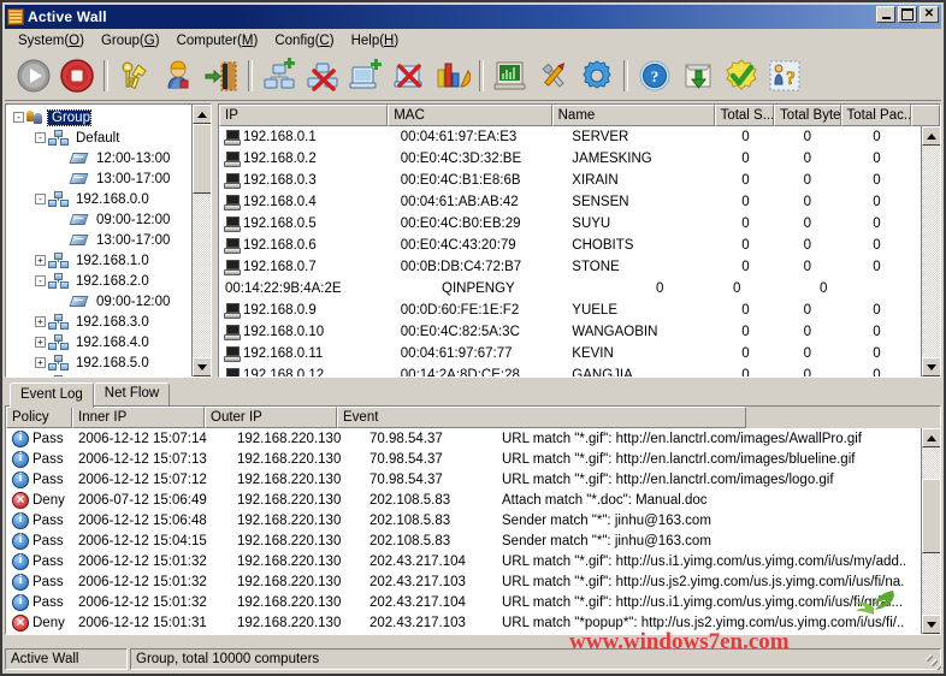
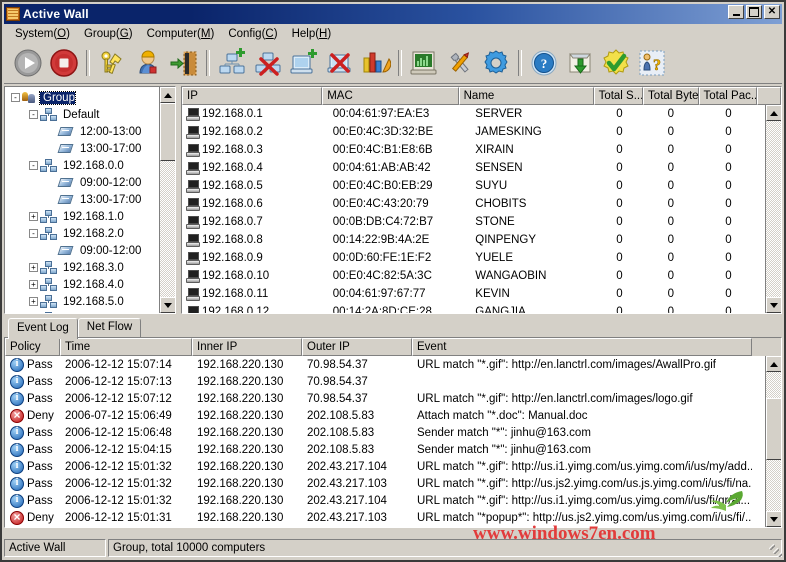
  Active Wall
  ✕
  System(O)
  Group(G)
  Computer(M)
  Config(C)
  Help(H)
  ?
  ?
  -
  Group
  -
  Default
  12:00-13:00
  13:00-17:00
  -
  192.168.0.0
  09:00-12:00
  13:00-17:00
  +
  192.168.1.0
  -
  192.168.2.0
  09:00-12:00
  +
  192.168.3.0
  +
  192.168.4.0
  +
  192.168.5.0
  IP
  MAC
  Name
  Total S...
  Total Byte
  Total Pac..
  192.168.0.1
  00:04:61:97:EA:E3
  SERVER
  0
  0
  0
  192.168.0.2
  00:E0:4C:3D:32:BE
  JAMESKING
  0
  0
  0
  192.168.0.3
  00:E0:4C:B1:E8:6B
  XIRAIN
  0
  0
  0
  192.168.0.4
  00:04:61:AB:AB:42
  SENSEN
  0
  0
  0
  192.168.0.5
  00:E0:4C:B0:EB:29
  SUYU
  0
  0
  0
  192.168.0.6
  00:E0:4C:43:20:79
  CHOBITS
  0
  0
  0
  192.168.0.7
  00:0B:DB:C4:72:B7
  STONE
  0
  0
  0
+ 192.168.0.8
  00:14:22:9B:4A:2E
  QINPENGY
  0
  0
  0
  192.168.0.9
  00:0D:60:FE:1E:F2
  YUELE
  0
  0
  0
  192.168.0.10
  00:E0:4C:82:5A:3C
  WANGAOBIN
  0
  0
  0
  192.168.0.11
  00:04:61:97:67:77
  KEVIN
  0
  0
  0
  192.168.0.12
  00:14:2A:8D:CE:28
  GANGJIA
  0
  0
  0
  Event Log
  Net Flow
  Policy
+ Time
  Inner IP
  Outer IP
  Event
  Pass
  2006-12-12 15:07:14
  192.168.220.130
  70.98.54.37
  URL match "*.gif": http://en.lanctrl.com/images/AwallPro.gif
  Pass
  2006-12-12 15:07:13
  192.168.220.130
  70.98.54.37
- URL match "*.gif": http://en.lanctrl.com/images/blueline.gif
  Pass
  2006-12-12 15:07:12
  192.168.220.130
  70.98.54.37
  URL match "*.gif": http://en.lanctrl.com/images/logo.gif
  Deny
  2006-07-12 15:06:49
  192.168.220.130
  202.108.5.83
  Attach match "*.doc": Manual.doc
  Pass
  2006-12-12 15:06:48
  192.168.220.130
  202.108.5.83
  Sender match "*": jinhu@163.com
  Pass
  2006-12-12 15:04:15
  192.168.220.130
  202.108.5.83
  Sender match "*": jinhu@163.com
  Pass
  2006-12-12 15:01:32
  192.168.220.130
  202.43.217.104
  URL match "*.gif": http://us.i1.yimg.com/us.yimg.com/i/us/my/add..
  Pass
  2006-12-12 15:01:32
  192.168.220.130
  202.43.217.103
  URL match "*.gif": http://us.js2.yimg.com/us.js.yimg.com/i/us/fi/na.
  Pass
  2006-12-12 15:01:32
  192.168.220.130
  202.43.217.104
  URL match "*.gif": http://us.i1.yimg.com/us.yimg.com/i/us/fi/gr...
  Deny
  2006-12-12 15:01:31
  192.168.220.130
  202.43.217.103
  URL match "*popup*": http://us.js2.yimg.com/us.yimg.com/i/us/fi/..
  www.windows7en.com
  Active Wall
  Group, total 10000 computers
